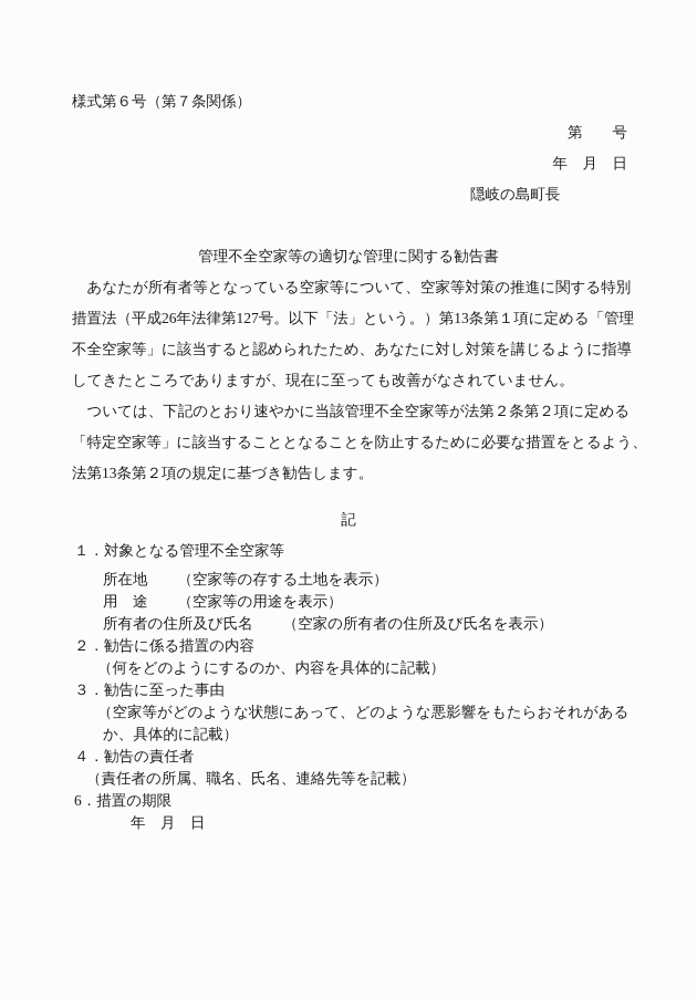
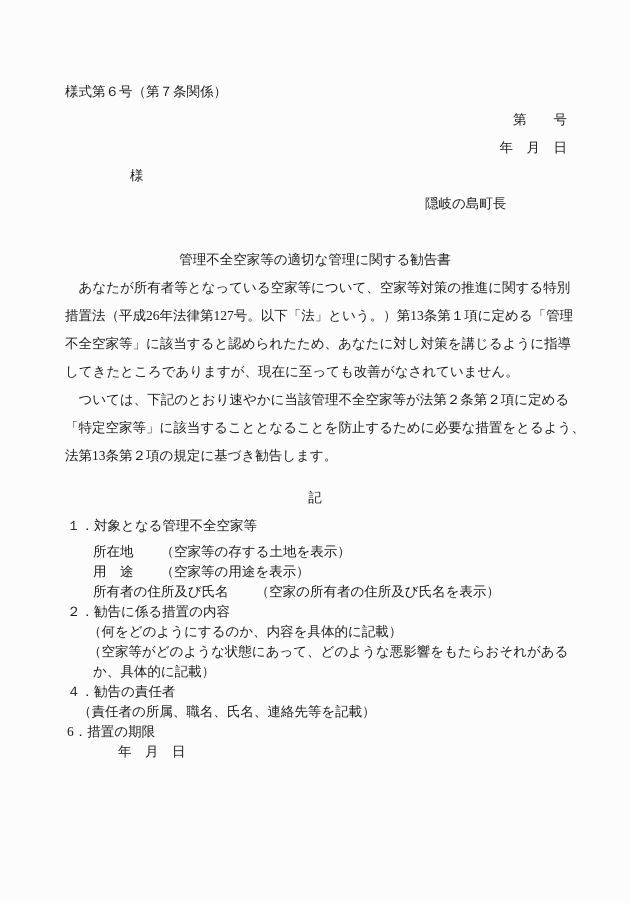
  様式第６号（第７条関係）
  第 号
  年 月 日
+ 様
  隠岐の島町長
  管理不全空家等の適切な管理に関する勧告書
  あなたが所有者等となっている空家等について、空家等対策の推進に関する特別
  措置法（平成26年法律第127号。以下「法」という。）第13条第１項に定める「管理
  不全空家等」に該当すると認められたため、あなたに対し対策を講じるように指導
  してきたところでありますが、現在に至っても改善がなされていません。
  ついては、下記のとおり速やかに当該管理不全空家等が法第２条第２項に定める
  「特定空家等」に該当することとなることを防止するために必要な措置をとるよう、
  法第13条第２項の規定に基づき勧告します。
  記
  １．対象となる管理不全空家等
  所在地 （空家等の存する土地を表示）
  用 途 （空家等の用途を表示）
  所有者の住所及び氏名 （空家の所有者の住所及び氏名を表示）
  ２．勧告に係る措置の内容
  （何をどのようにするのか、内容を具体的に記載）
- ３．勧告に至った事由
  （空家等がどのような状態にあって、どのような悪影響をもたらおそれがある
  か、具体的に記載）
  ４．勧告の責任者
  （責任者の所属、職名、氏名、連絡先等を記載）
  6．措置の期限
  年 月 日
